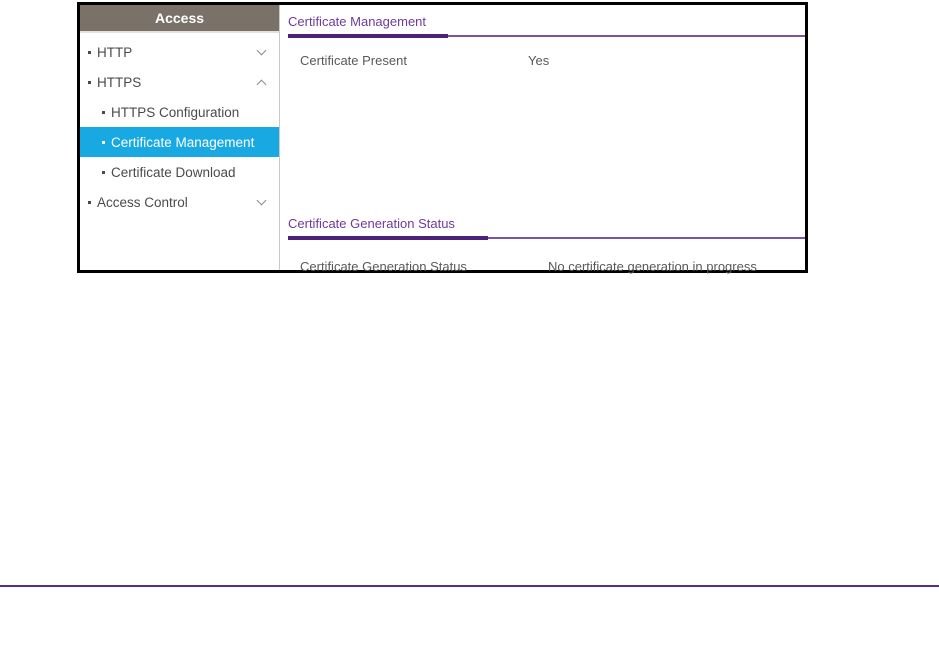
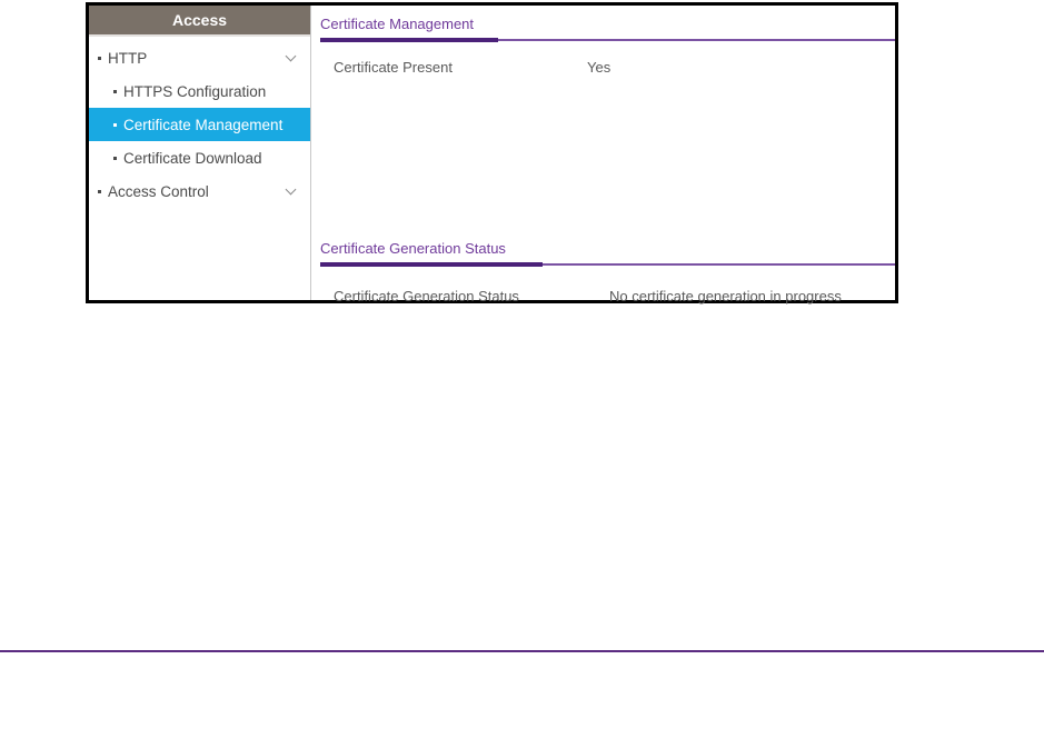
  Access
  HTTP
- HTTPS
  HTTPS Configuration
  Certificate Management
  Certificate Download
  Access Control
  Certificate Management
  Certificate Present
  Yes
  Certificate Generation Status
  Certificate Generation Status
  No certificate generation in progress
